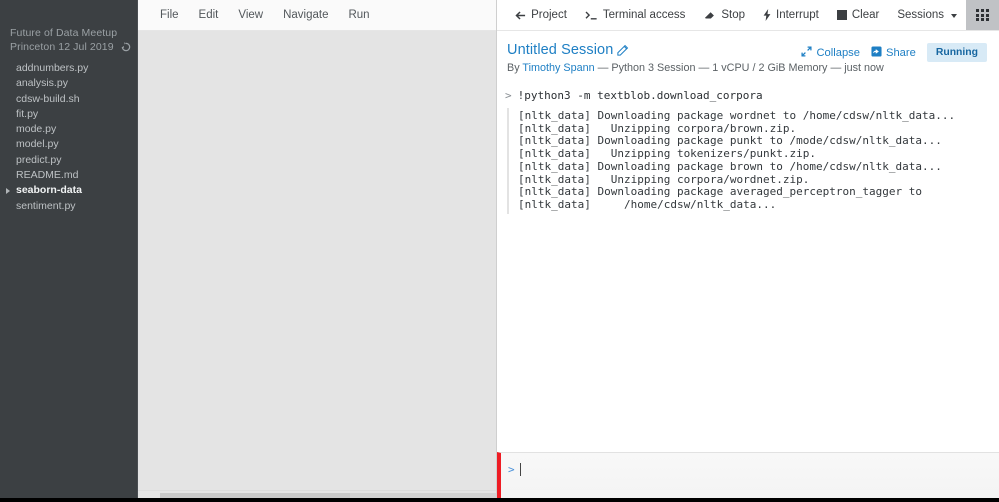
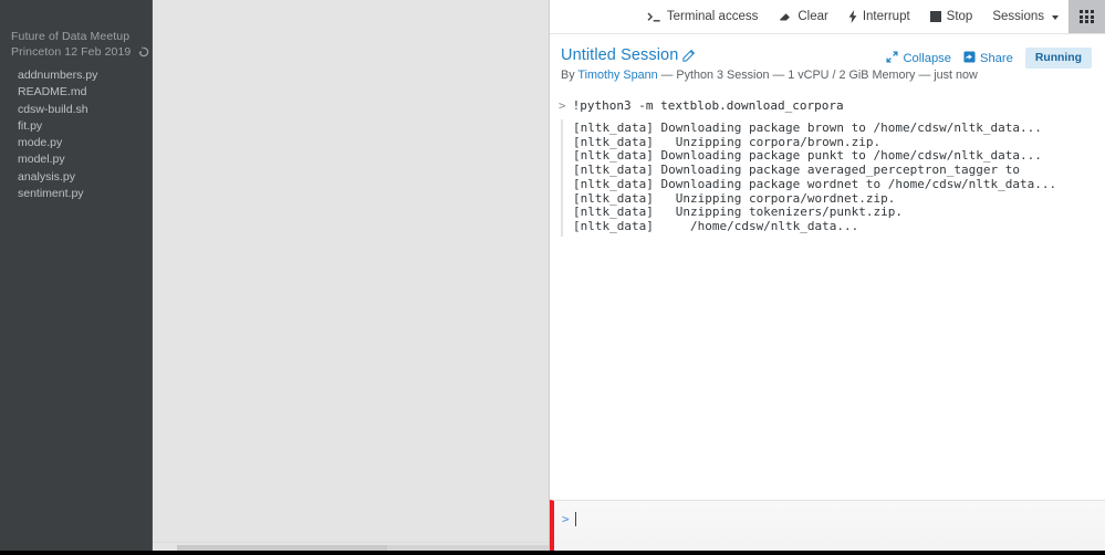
  Future of Data Meetup
- Princeton 12 Jul 2019
+ Princeton 12 Feb 2019
  addnumbers.py
- analysis.py
+ README.md
  cdsw-build.sh
  fit.py
  mode.py
  model.py
- predict.py
- README.md
+ analysis.py
- seaborn-data
  sentiment.py
- File
- Edit
- View
- Navigate
- Run
- Project
  Terminal access
- Stop
+ Clear
  Interrupt
- Clear
+ Stop
  Sessions
  Untitled Session
  By Timothy Spann — Python 3 Session — 1 vCPU / 2 GiB Memory — just now
  Collapse
  Share
  Running
  >
  !python3 -m textblob.download_corpora
- [nltk_data] Downloading package wordnet to /home/cdsw/nltk_data...
+ [nltk_data] Downloading package brown to /home/cdsw/nltk_data...
  [nltk_data] Unzipping corpora/brown.zip.
- [nltk_data] Downloading package punkt to /mode/cdsw/nltk_data...
+ [nltk_data] Downloading package punkt to /home/cdsw/nltk_data...
- [nltk_data] Unzipping tokenizers/punkt.zip.
+ [nltk_data] Downloading package averaged_perceptron_tagger to
- [nltk_data] Downloading package brown to /home/cdsw/nltk_data...
+ [nltk_data] Downloading package wordnet to /home/cdsw/nltk_data...
  [nltk_data] Unzipping corpora/wordnet.zip.
- [nltk_data] Downloading package averaged_perceptron_tagger to
+ [nltk_data] Unzipping tokenizers/punkt.zip.
  [nltk_data] /home/cdsw/nltk_data...
  >
